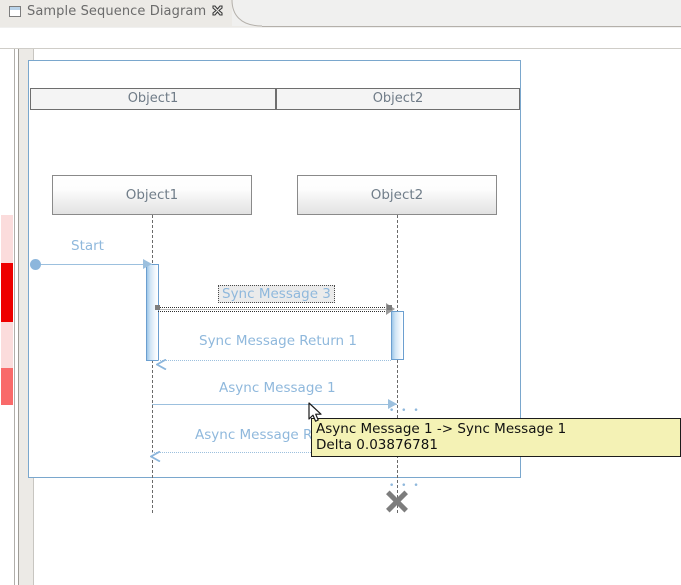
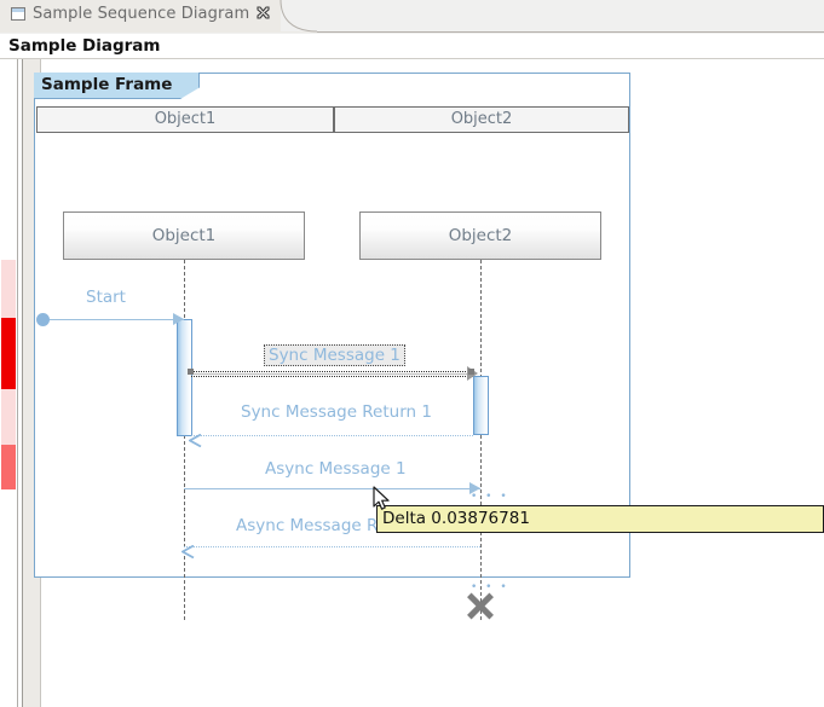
  Sample Sequence Diagram
+ Sample Diagram
+ Sample Frame
  Object1
  Object2
  Object1
  Object2
  Start
- Sync Message 3
+ Sync Message 1
  Sync Message Return 1
  Async Message 1
  • • •
  • • •
- Async Message 1 -> Sync Message 1
  Delta 0.03876781
